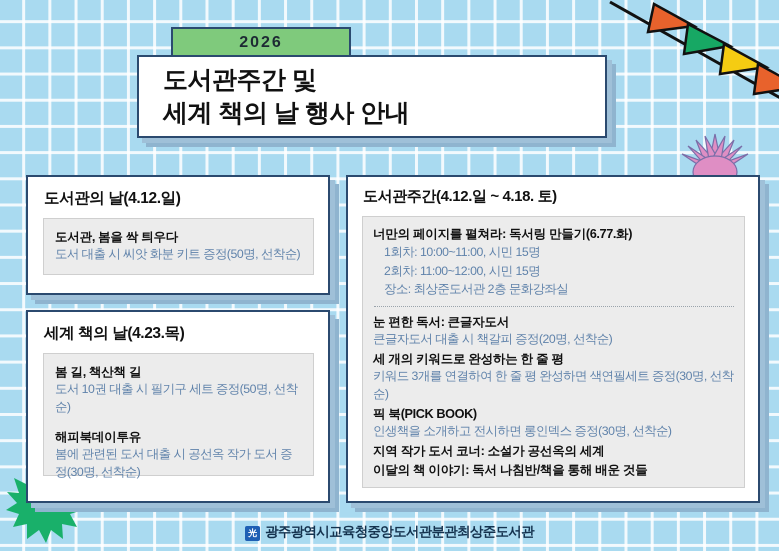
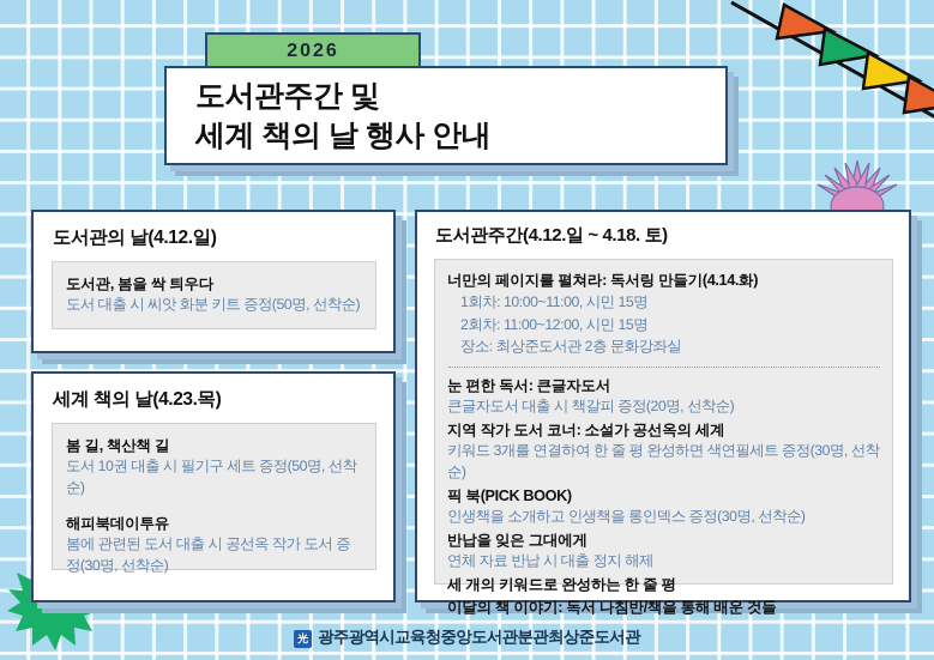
  2026
  도서관주간 및
  세계 책의 날 행사 안내
  도서관의 날(4.12.일)
  도서관, 봄을 싹 틔우다
  도서 대출 시 씨앗 화분 키트 증정(50명, 선착순)
  세계 책의 날(4.23.목)
  봄 길, 책산책 길
  도서 10권 대출 시 필기구 세트 증정(50명, 선착순)
  해피북데이투유
  봄에 관련된 도서 대출 시 공선옥 작가 도서 증정(30명, 선착순)
  도서관주간(4.12.일 ~ 4.18. 토)
- 너만의 페이지를 펼쳐라: 독서링 만들기(6.77.화)
+ 너만의 페이지를 펼쳐라: 독서링 만들기(4.14.화)
  1회차: 10:00~11:00, 시민 15명
  2회차: 11:00~12:00, 시민 15명
  장소: 최상준도서관 2층 문화강좌실
  눈 편한 독서: 큰글자도서
  큰글자도서 대출 시 책갈피 증정(20명, 선착순)
- 세 개의 키워드로 완성하는 한 줄 평
+ 지역 작가 도서 코너: 소설가 공선옥의 세계
  키워드 3개를 연결하여 한 줄 평 완성하면 색연필세트 증정(30명, 선착순)
  픽 북(PICK BOOK)
- 인생책을 소개하고 전시하면 롱인덱스 증정(30명, 선착순)
+ 인생책을 소개하고 인생책을 롱인덱스 증정(30명, 선착순)
+ 반납을 잊은 그대에게
+ 연체 자료 반납 시 대출 정지 해제
- 지역 작가 도서 코너: 소설가 공선옥의 세계
+ 세 개의 키워드로 완성하는 한 줄 평
  이달의 책 이야기: 독서 나침반/책을 통해 배운 것들
  光
  광주광역시교육청중앙도서관분관최상준도서관
